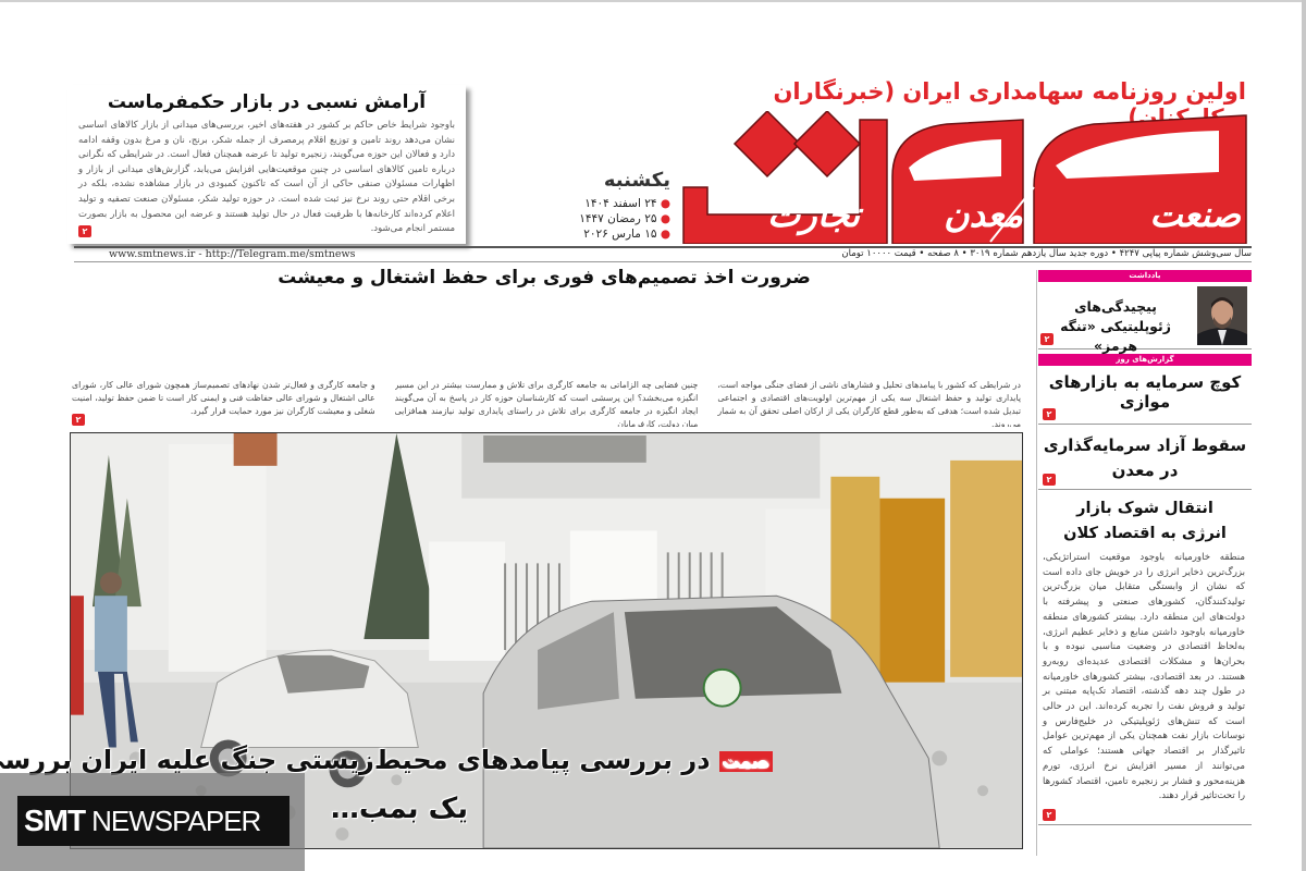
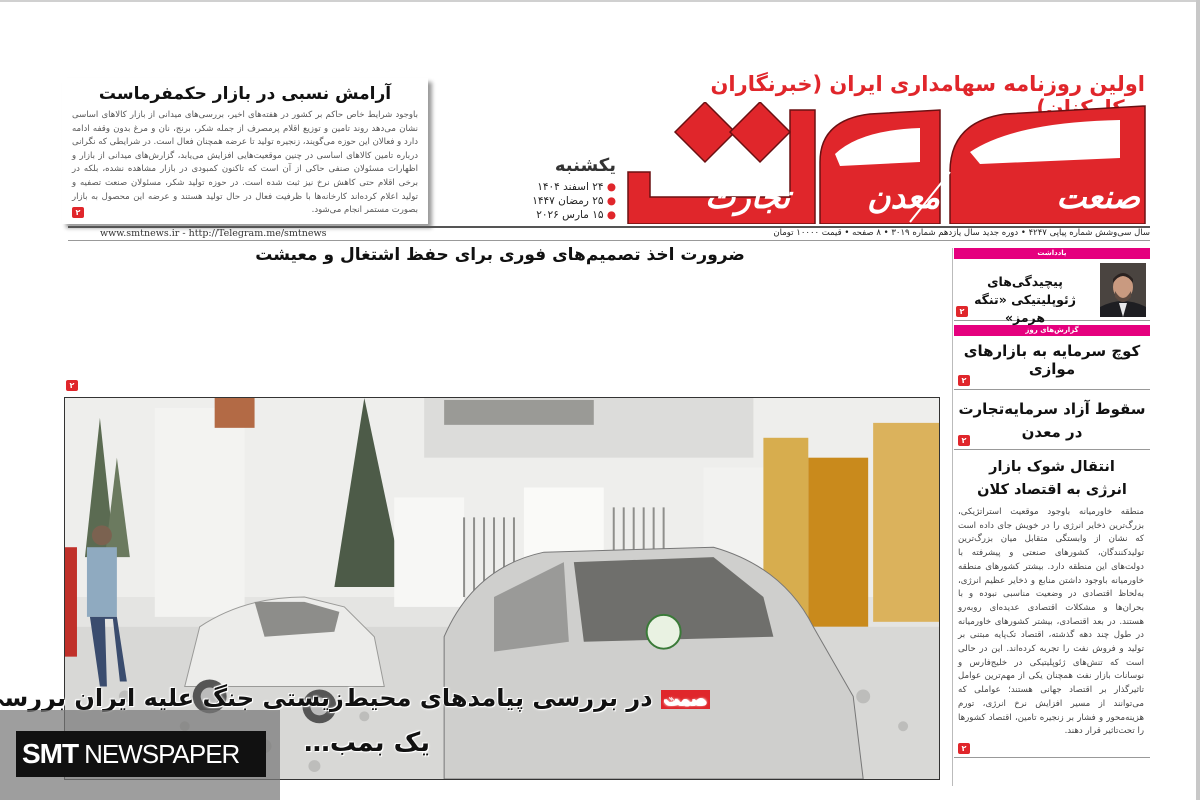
  اولین روزنامه سهامداری ایران (خبرنگارانکنان)
  صنعت
  معدن
  تجارت
  یکشنبه
  ● ۲۴ اسفند ۱۴۰۴
  ● ۲۵ رمضان ۱۴۴۷
  ● ۱۵ مارس ۲۰۲۶
  آرامش نسبی در بازار حکمفرماست
- باوجود شرایط خاص حاکم بر کشور در هفته‌های اخیر، بررسی‌های میدانی از بازار کالاهای اساسی نشان می‌دهد روند تامین و توزیع اقلام پرمصرف از جمله شکر، برنج، نان و مرغ بدون وقفه ادامه دارد و فعالان این حوزه می‌گویند، زنجیره تولید تا عرضه همچنان فعال است. در شرایطی که نگرانی درباره تامین کالاهای اساسی در چنین موقعیت‌هایی افزایش می‌یابد، گزارش‌های میدانی از بازار و اظهارات مسئولان صنفی حاکی از آن است که تاکنون کمبودی در بازار مشاهده نشده، بلکه در برخی اقلام حتی روند نرخ نیز ثبت شده است. در حوزه تولید شکر، مسئولان صنعت تصفیه و تولید اعلام کرده‌اند کارخانه‌ها با ظرفیت فعال در حال تولید هستند و عرضه این محصول به بازار بصورت مستمر انجام می‌شود.
+ باوجود شرایط خاص حاکم بر کشور در هفته‌های اخیر، بررسی‌های میدانی از بازار کالاهای اساسی نشان می‌دهد روند تامین و توزیع اقلام پرمصرف از جمله شکر، برنج، نان و مرغ بدون وقفه ادامه دارد و فعالان این حوزه می‌گویند، زنجیره تولید تا عرضه همچنان فعال است. در شرایطی که نگرانی درباره تامین کالاهای اساسی در چنین موقعیت‌هایی افزایش می‌یابد، گزارش‌های میدانی از بازار و اظهارات مسئولان صنفی حاکی از آن است که تاکنون کمبودی در بازار مشاهده نشده، بلکه در برخی اقلام حتی کاهش نرخ نیز ثبت شده است. در حوزه تولید شکر، مسئولان صنعت تصفیه و تولید اعلام کرده‌اند کارخانه‌ها با ظرفیت فعال در حال تولید هستند و عرضه این محصول به بازار بصورت مستمر انجام می‌شود.
  ۲
  سال سی‌وشش شماره پیاپی ۴۲۴۷ • دوره جدید سال یازدهم شماره ۳۰۱۹ • ۸ صفحه • قیمت ۱۰۰۰۰ تومان
  www.smtnews.ir - http://Telegram.me/smtnews
  ضرورت اخذ تصمیم‌های فوری برای حفظ اشتغال و معیشت
- در شرایطی که کشور با پیامدهای تحلیل و فشارهای ناشی از فضای جنگی مواجه است، پایداری تولید و حفظ اشتغال سه یکی از مهم‌ترین اولویت‌های اقتصادی و اجتماعی تبدیل شده است؛ هدفی که به‌طور قطع کارگران یکی از ارکان اصلی تحقق آن به شمار می‌روند.
- چنین فضایی چه الزاماتی به جامعه کارگری برای تلاش و ممارست بیشتر در این مسیر انگیزه می‌بخشد؟ این پرسشی است که کارشناسان حوزه کار در پاسخ به آن می‌گویند ایجاد انگیزه در جامعه کارگری برای تلاش در راستای پایداری تولید نیازمند همافزایی میان دولت، کارفرمایان
- و جامعه کارگری و فعال‌تر شدن نهادهای تصمیم‌ساز همچون شورای عالی کار، شورای عالی اشتغال و شورای عالی حفاظت فنی و ایمنی کار است تا ضمن حفظ تولید، امنیت شغلی و معیشت کارگران نیز مورد حمایت قرار گیرد.
  ۲
  صمت در بررسی پیامدهای محیط‌زیستی جنگ علیه ایران بررس
  یک بمب…
  SMT
  NEWSPAPER
  یادداشت
  پیچیدگی‌های ژئوپلیتیکی «تنگه هرمز»
  ۲
  گزارش‌های روز
  کوچ سرمایه به بازارهای موازی
  ۲
- سقوط آزاد سرمایه‌گذاری در معدن
+ سقوط آزاد سرمایه‌تجارت در معدن
  ۲
  انتقال شوک بازار انرژی به اقتصاد کلان
  منطقه خاورمیانه باوجود موقعیت استراتژیکی، بزرگ‌ترین ذخایر انرژی را در خویش جای داده است که نشان از وابستگی متقابل میان بزرگ‌ترین تولیدکنندگان، کشورهای صنعتی و پیشرفته با دولت‌های این منطقه دارد. بیشتر کشورهای منطقه خاورمیانه باوجود داشتن منابع و ذخایر عظیم انرژی، به‌لحاظ اقتصادی در وضعیت مناسبی نبوده و با بحران‌ها و مشکلات اقتصادی عدیده‌ای روبه‌رو هستند. در بعد اقتصادی، بیشتر کشورهای خاورمیانه در طول چند دهه گذشته، اقتصاد تک‌پایه مبتنی بر تولید و فروش نفت را تجربه کرده‌اند. این در حالی است که تنش‌های ژئوپلیتیکی در خلیج‌فارس و نوسانات بازار نفت همچنان یکی از مهم‌ترین عوامل تاثیرگذار بر اقتصاد جهانی هستند؛ عواملی که می‌توانند از مسیر افزایش نرخ انرژی، تورم هزینه‌محور و فشار بر زنجیره تامین، اقتصاد کشورها را تحت‌تاثیر قرار دهند.
  ۲
